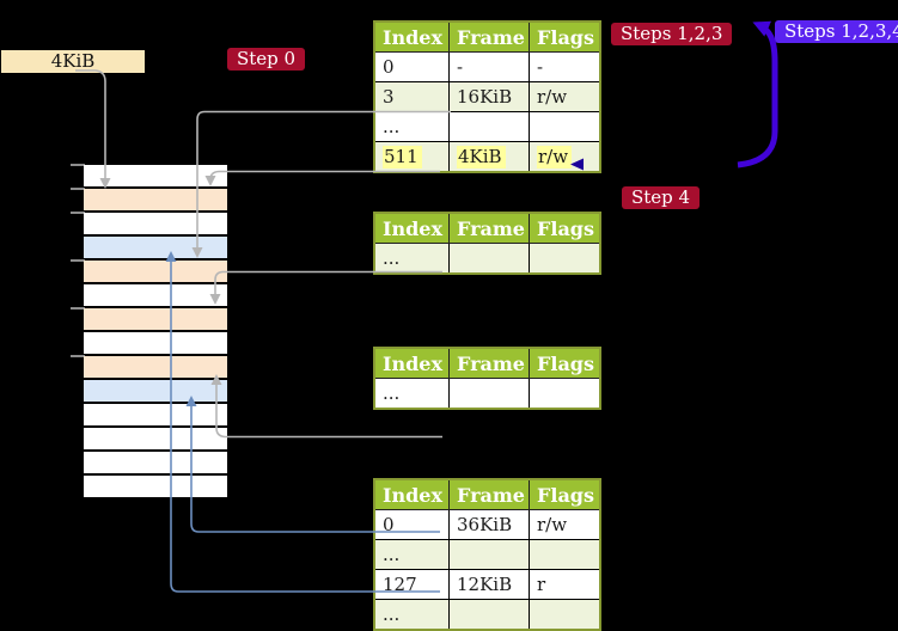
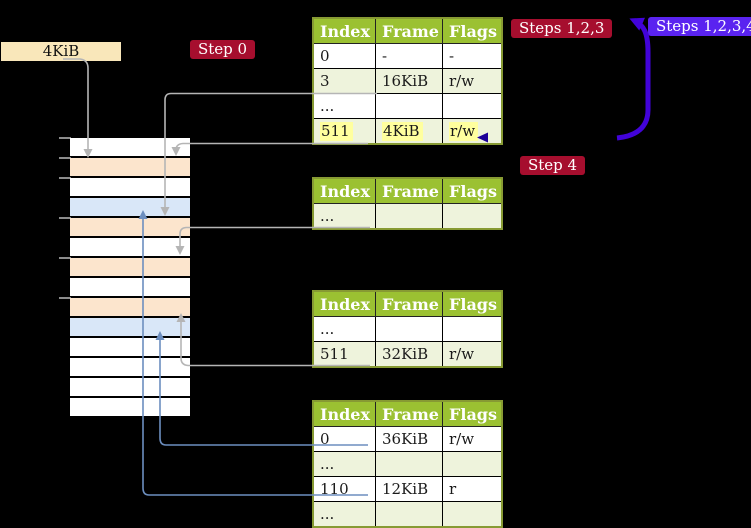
  4KiB
  Step 0
  Steps 1,2,3
  Steps 1,2,3,
  Step 4
  Index	Frame	Flags
  0	-	-
  3	16KiB	r/w
  ...
  511	4KiB	r/w
  Index	Frame	Flags
  ...
  Index	Frame	Flags
  ...
+ 511	32KiB	r/w
  Index	Frame	Flags
  0	36KiB	r/w
  ...
- 127	12KiB	r
+ 110	12KiB	r
  ...
